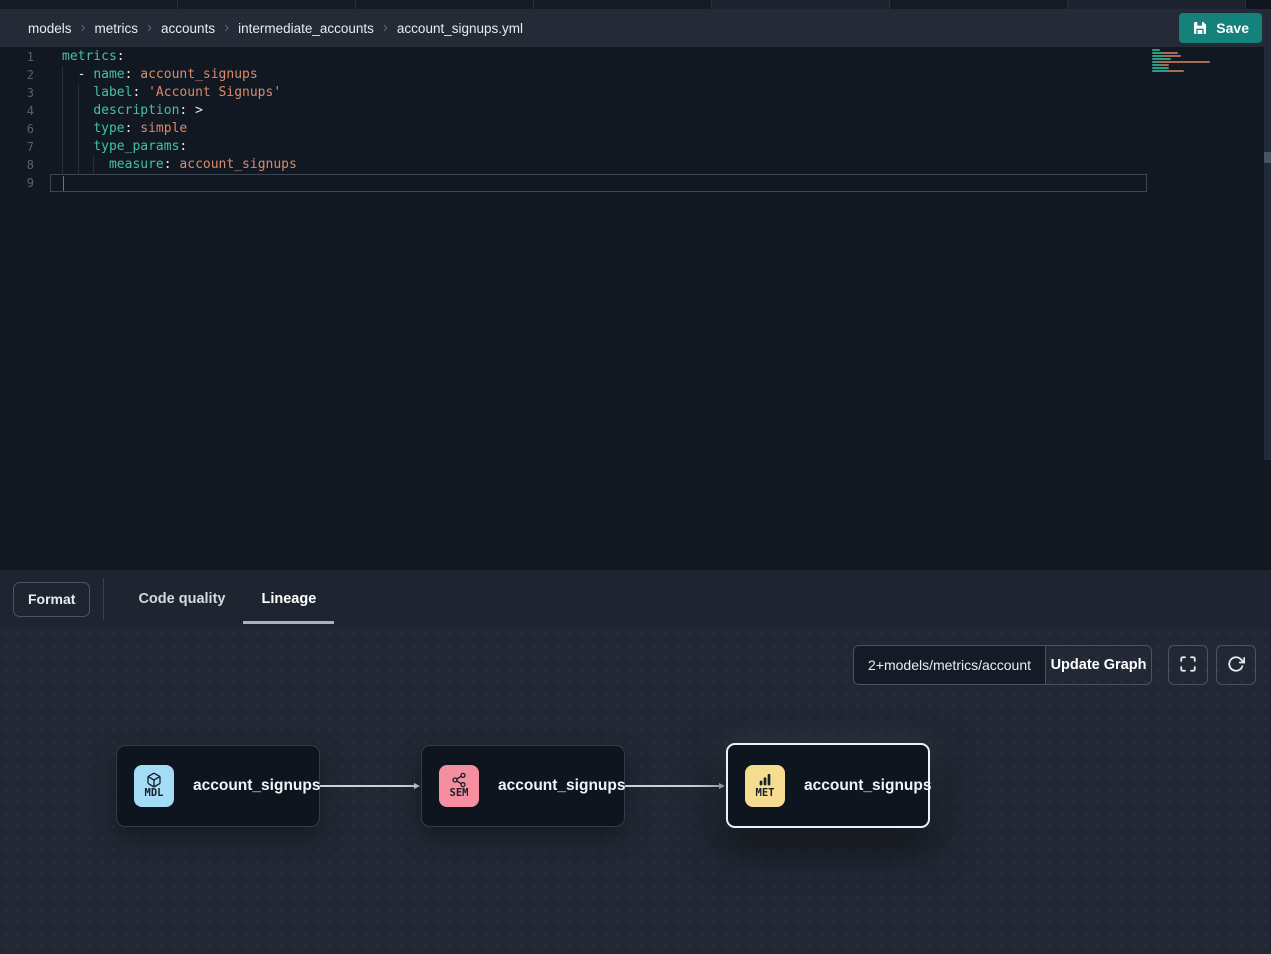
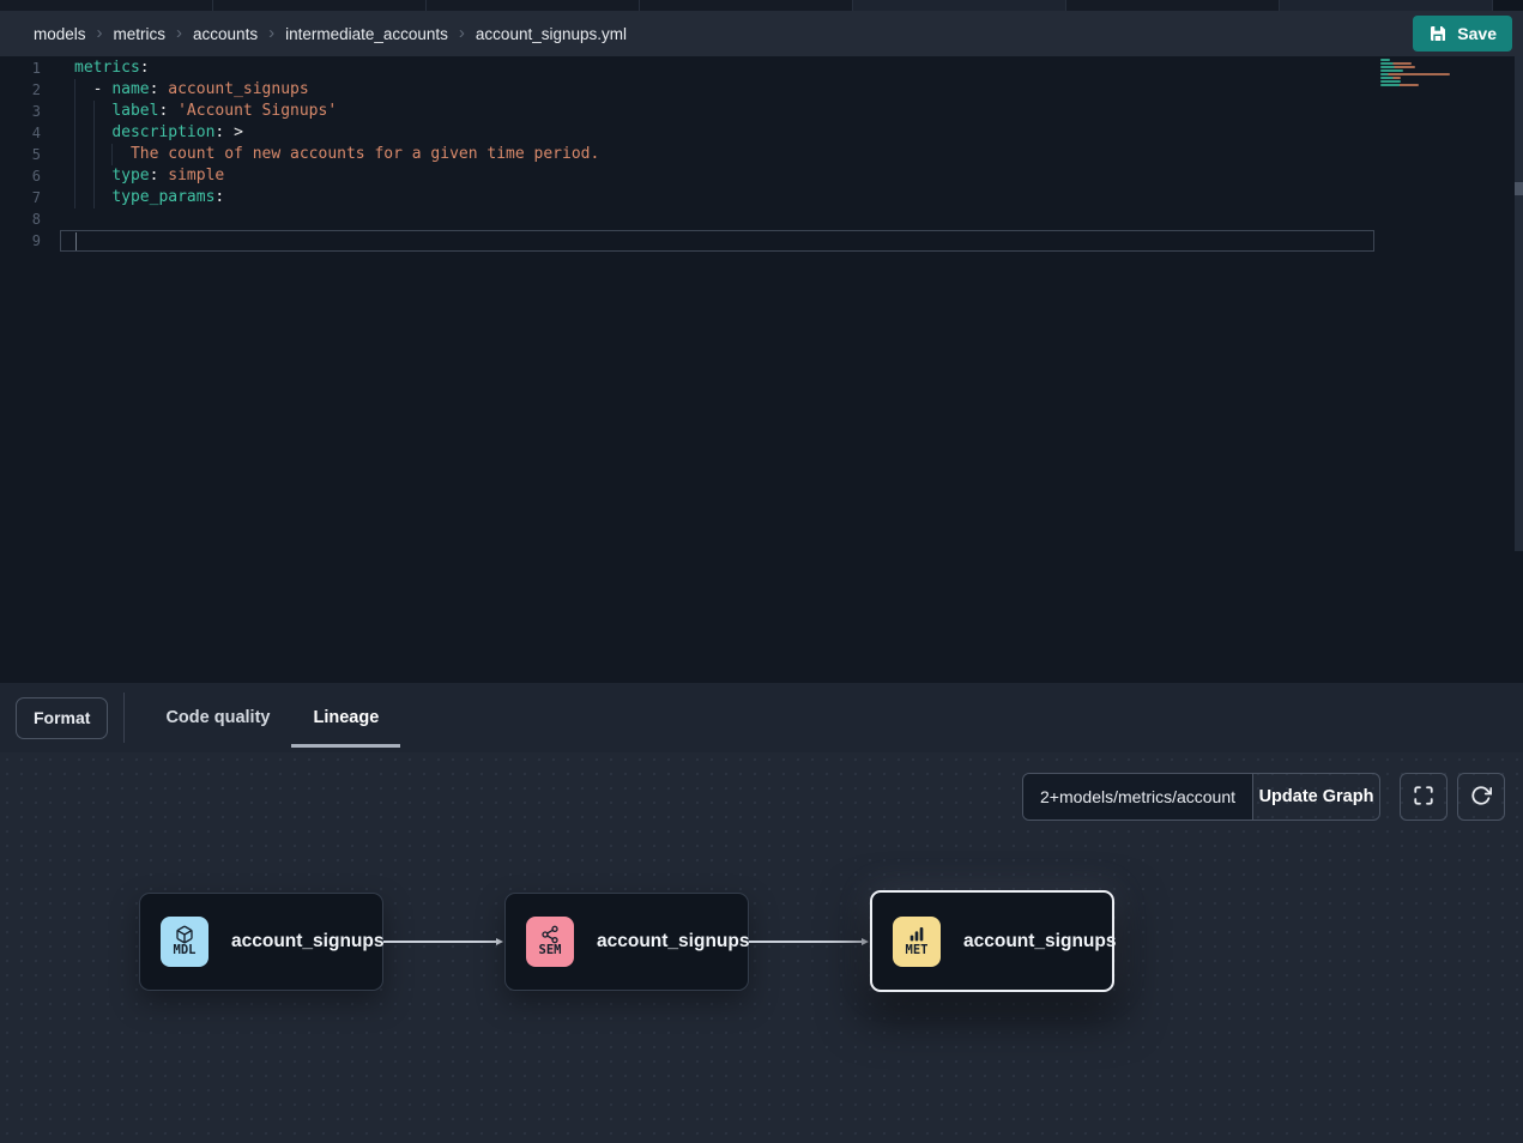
  models
  ›
  metrics
  ›
  accounts
  ›
  intermediate_accounts
  ›
  account_signups.yml
  Save
  1
  metrics:
  2
  - name: account_signups
  3
  label: 'Account Signups'
  4
  description: >
+ 5
+ The count of new accounts for a given time period.
  6
  type: simple
  7
  type_params:
  8
- measure: account_signups
  9
  Format
  Code quality
  Lineage
  2+models/metrics/account
  Update Graph
  MDL
  account_signups
  SEM
  account_signups
  MET
  account_signups
